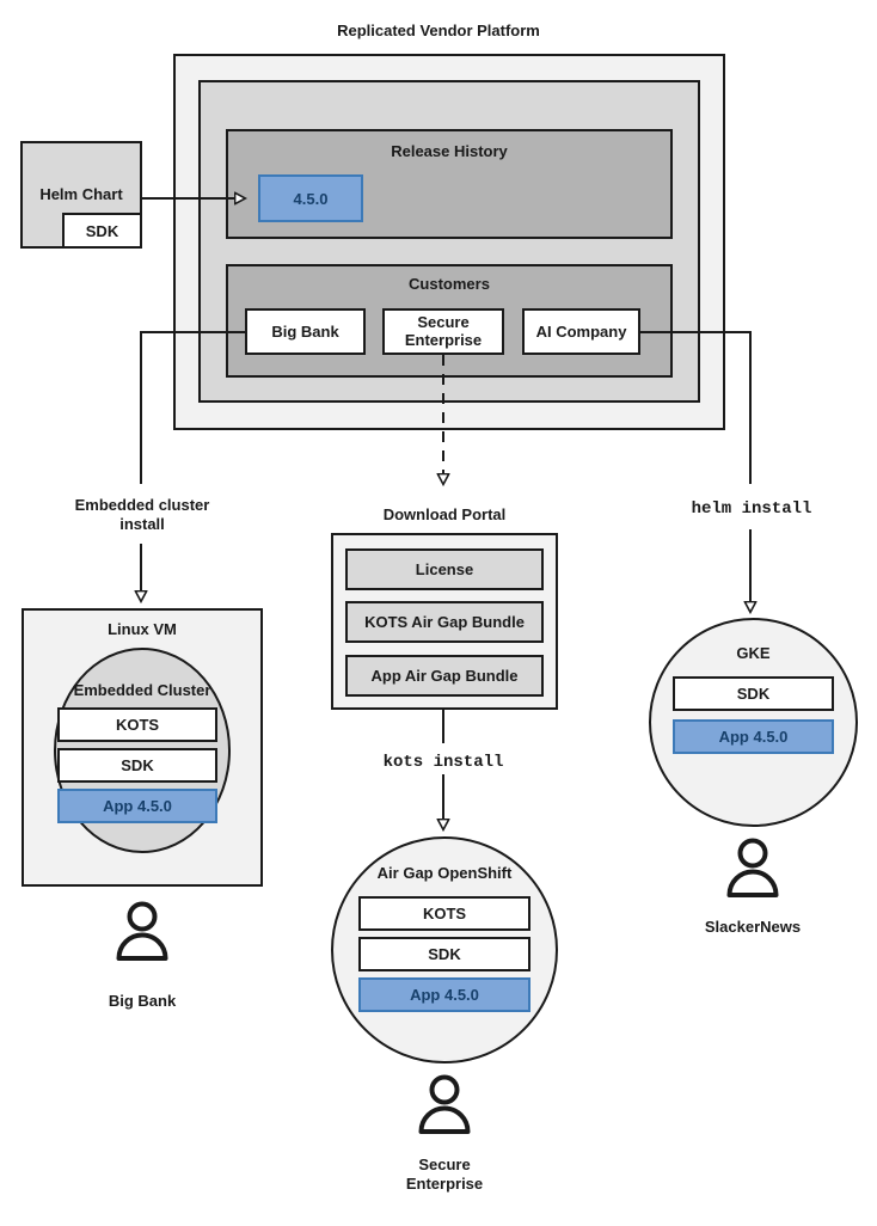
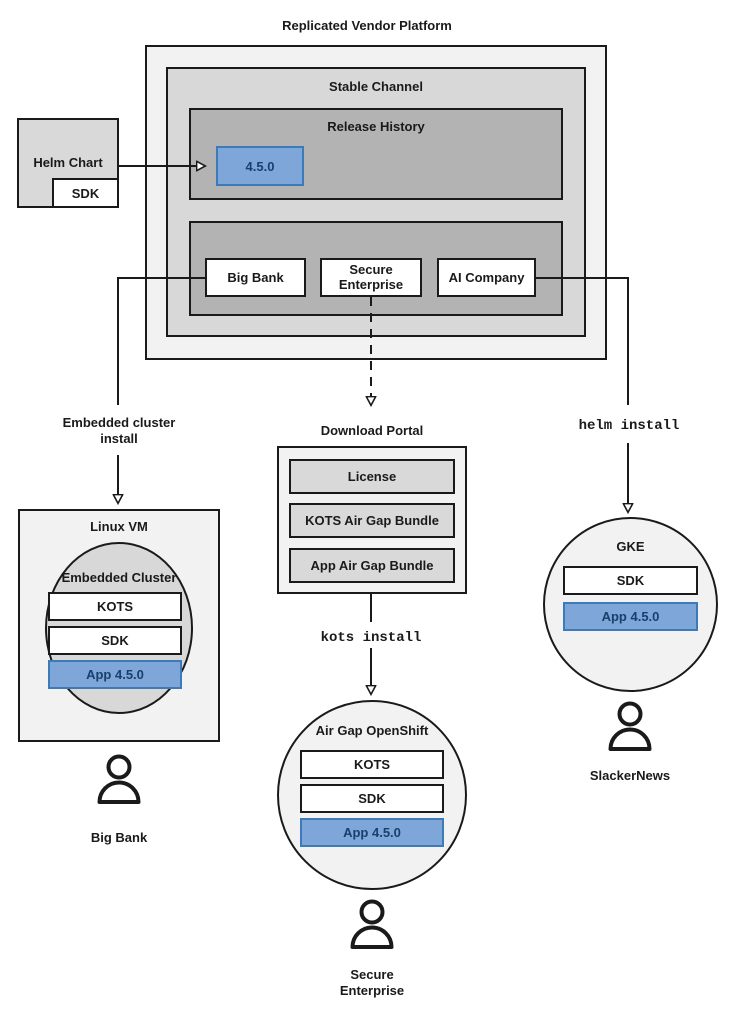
  Replicated Vendor Platform
+ Stable Channel
  Release History
  4.5.0
- Customers
  Big Bank
  Secure
  Enterprise
  AI Company
  Helm Chart
  SDK
  Embedded cluster
  install
  kots install
  helm install
  Download Portal
  License
  KOTS Air Gap Bundle
  App Air Gap Bundle
  Linux VM
  Embedded Cluster
  KOTS
  SDK
  App 4.5.0
  Big Bank
  Air Gap OpenShift
  KOTS
  SDK
  App 4.5.0
  Secure
  Enterprise
  GKE
  SDK
  App 4.5.0
  SlackerNews
